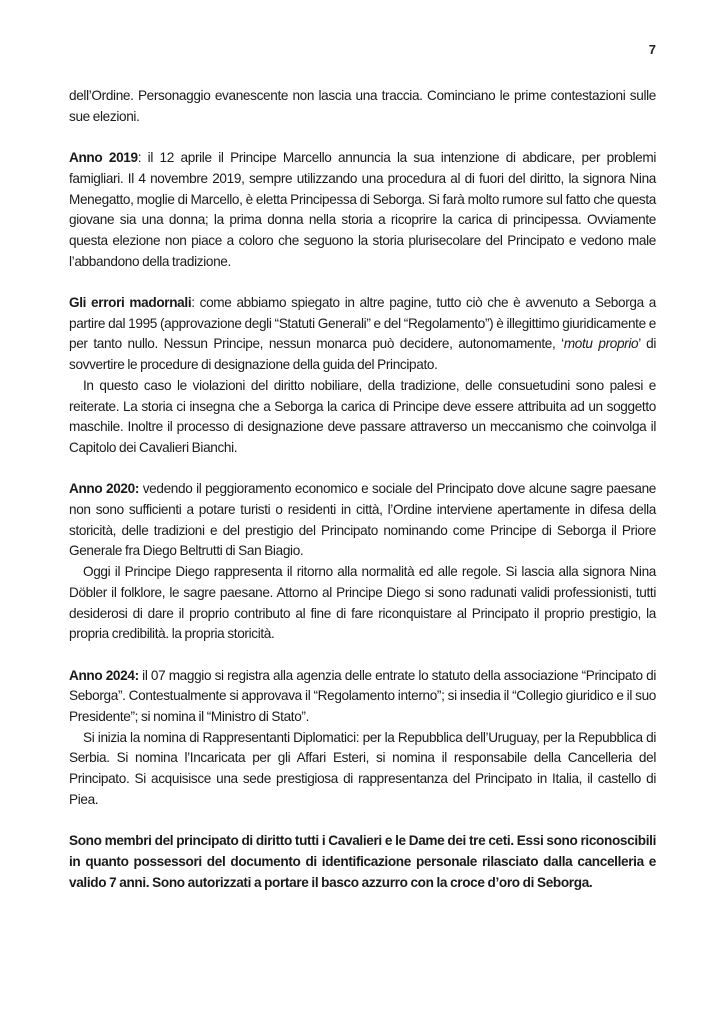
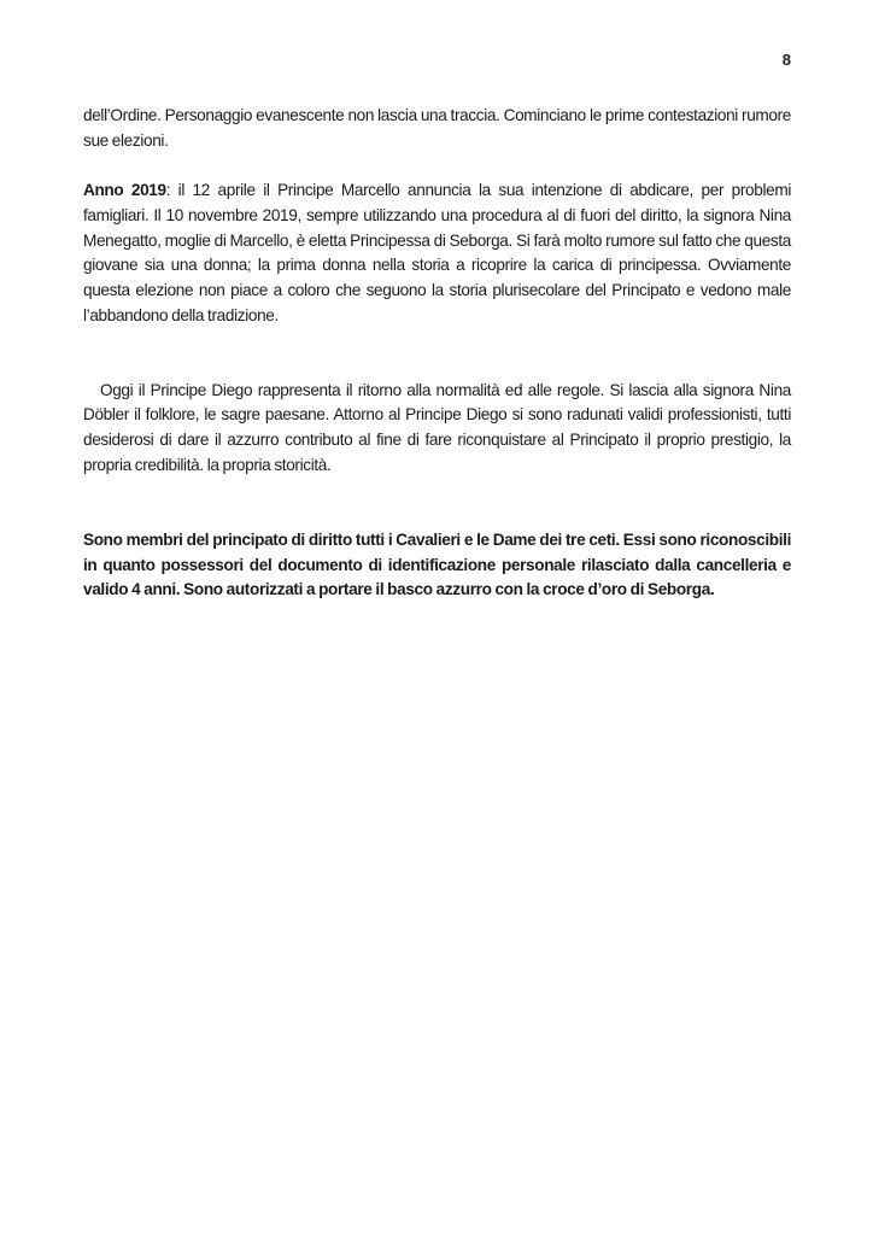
- 7
+ 8
- dell’Ordine. Personaggio evanescente non lascia una traccia. Cominciano le prime contestazioni sulle sue elezioni.
+ dell’Ordine. Personaggio evanescente non lascia una traccia. Cominciano le prime contestazioni rumore sue elezioni.
- Anno 2019: il 12 aprile il Principe Marcello annuncia la sua intenzione di abdicare, per problemi famigliari. Il 4 novembre 2019, sempre utilizzando una procedura al di fuori del diritto, la signora Nina Menegatto, moglie di Marcello, è eletta Principessa di Seborga. Si farà molto rumore sul fatto che questa giovane sia una donna; la prima donna nella storia a ricoprire la carica di principessa. Ovviamente questa elezione non piace a coloro che seguono la storia plurisecolare del Principato e vedono male l’abbandono della tradizione.
+ Anno 2019: il 12 aprile il Principe Marcello annuncia la sua intenzione di abdicare, per problemi famigliari. Il 10 novembre 2019, sempre utilizzando una procedura al di fuori del diritto, la signora Nina Menegatto, moglie di Marcello, è eletta Principessa di Seborga. Si farà molto rumore sul fatto che questa giovane sia una donna; la prima donna nella storia a ricoprire la carica di principessa. Ovviamente questa elezione non piace a coloro che seguono la storia plurisecolare del Principato e vedono male l’abbandono della tradizione.
- Gli errori madornali: come abbiamo spiegato in altre pagine, tutto ciò che è avvenuto a Seborga a partire dal 1995 (approvazione degli “Statuti Generali” e del “Regolamento”) è illegittimo giuridicamente e per tanto nullo. Nessun Principe, nessun monarca può decidere, autonomamente, ‘motu proprio’ di sovvertire le procedure di designazione della guida del Principato.
- In questo caso le violazioni del diritto nobiliare, della tradizione, delle consuetudini sono palesi e reiterate. La storia ci insegna che a Seborga la carica di Principe deve essere attribuita ad un soggetto maschile. Inoltre il processo di designazione deve passare attraverso un meccanismo che coinvolga il Capitolo dei Cavalieri Bianchi.
- Anno 2020: vedendo il peggioramento economico e sociale del Principato dove alcune sagre paesane non sono sufficienti a potare turisti o residenti in città, l’Ordine interviene apertamente in difesa della storicità, delle tradizioni e del prestigio del Principato nominando come Principe di Seborga il Priore Generale fra Diego Beltrutti di San Biagio.
- Oggi il Principe Diego rappresenta il ritorno alla normalità ed alle regole. Si lascia alla signora Nina Döbler il folklore, le sagre paesane. Attorno al Principe Diego si sono radunati validi professionisti, tutti desiderosi di dare il proprio contributo al fine di fare riconquistare al Principato il proprio prestigio, la propria credibilità. la propria storicità.
+ Oggi il Principe Diego rappresenta il ritorno alla normalità ed alle regole. Si lascia alla signora Nina Döbler il folklore, le sagre paesane. Attorno al Principe Diego si sono radunati validi professionisti, tutti desiderosi di dare il azzurro contributo al fine di fare riconquistare al Principato il proprio prestigio, la propria credibilità. la propria storicità.
- Anno 2024: il 07 maggio si registra alla agenzia delle entrate lo statuto della associazione “Principato di Seborga”. Contestualmente si approvava il “Regolamento interno”; si insedia il “Collegio giuridico e il suo Presidente”; si nomina il “Ministro di Stato”.
- Si inizia la nomina di Rappresentanti Diplomatici: per la Repubblica dell’Uruguay, per la Repubblica di Serbia. Si nomina l’Incaricata per gli Affari Esteri, si nomina il responsabile della Cancelleria del Principato. Si acquisisce una sede prestigiosa di rappresentanza del Principato in Italia, il castello di Piea.
- Sono membri del principato di diritto tutti i Cavalieri e le Dame dei tre ceti. Essi sono riconoscibili in quanto possessori del documento di identificazione personale rilasciato dalla cancelleria e valido 7 anni. Sono autorizzati a portare il basco azzurro con la croce d’oro di Seborga.
+ Sono membri del principato di diritto tutti i Cavalieri e le Dame dei tre ceti. Essi sono riconoscibili in quanto possessori del documento di identificazione personale rilasciato dalla cancelleria e valido 4 anni. Sono autorizzati a portare il basco azzurro con la croce d’oro di Seborga.
